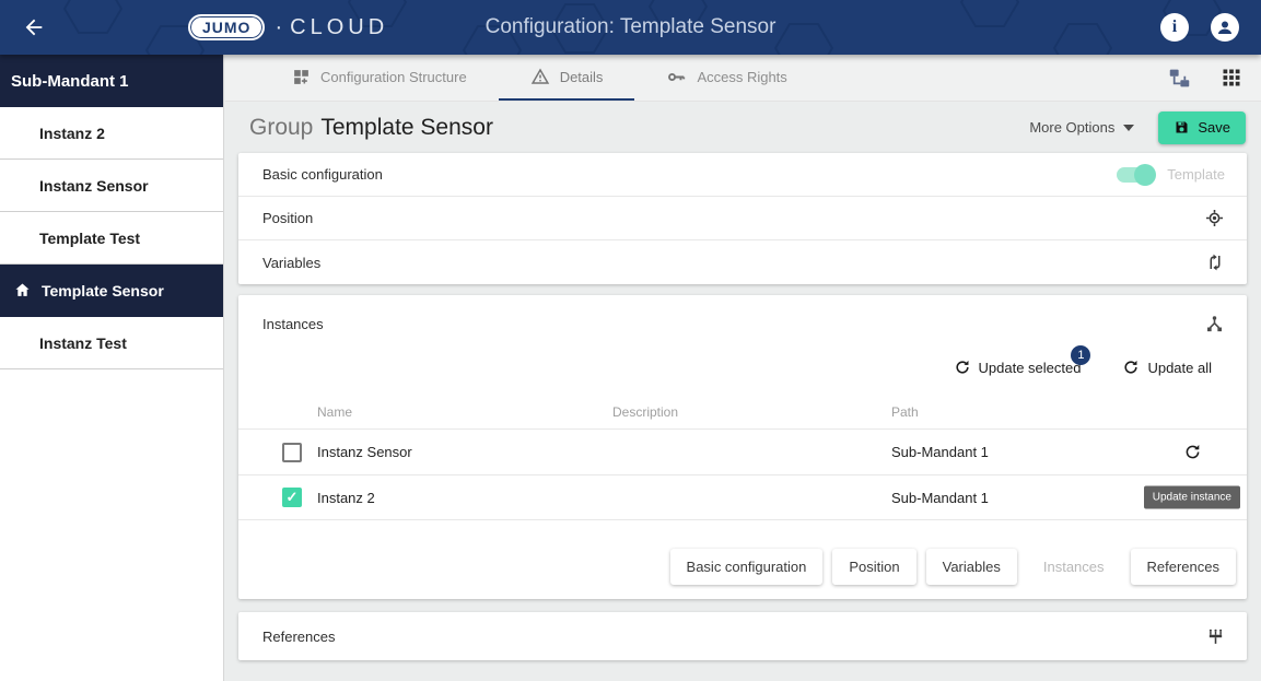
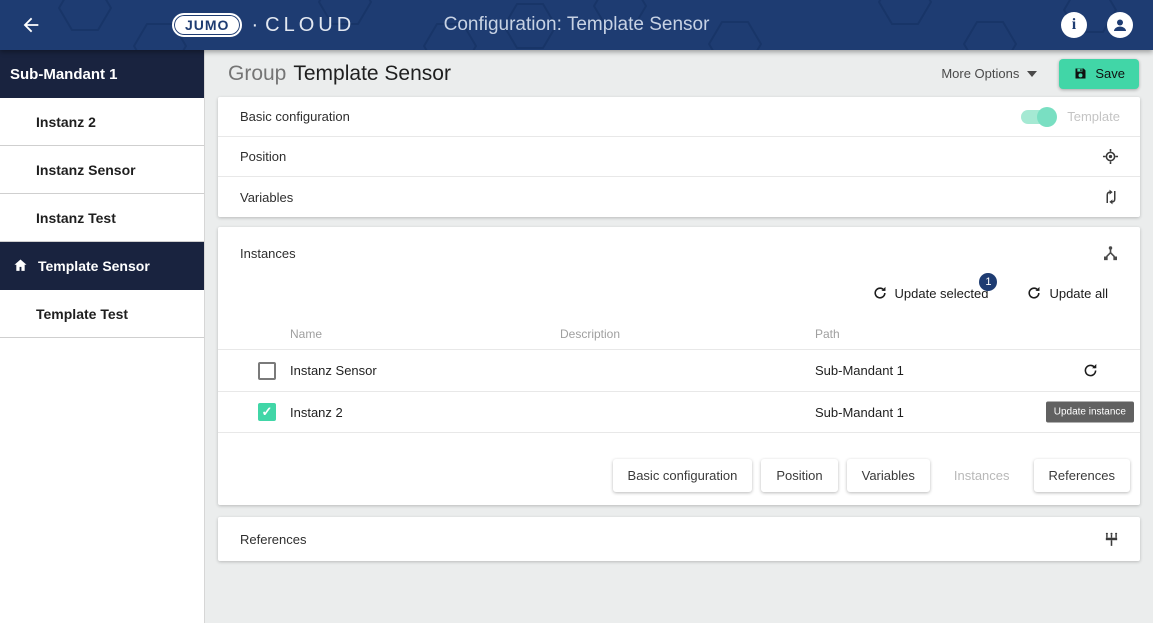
  JUMO
  ·
  CLOUD
  Configuration: Template Sensor
  i
  Sub-Mandant 1
  Instanz 2
  Instanz Sensor
- Template Test
+ Instanz Test
  Template Sensor
- Instanz Test
+ Template Test
- Configuration Structure
- Details
- Access Rights
  Group
  Template Sensor
  More Options
  Save
  Basic configuration
  Template
  Position
  Variables
  Instances
  Update selected
  1
  Update all
  Name
  Description
  Path
  Instanz Sensor
  Sub-Mandant 1
  ✓
  Instanz 2
  Sub-Mandant 1
  Update instance
  Basic configuration
  Position
  Variables
  Instances
  References
  References
